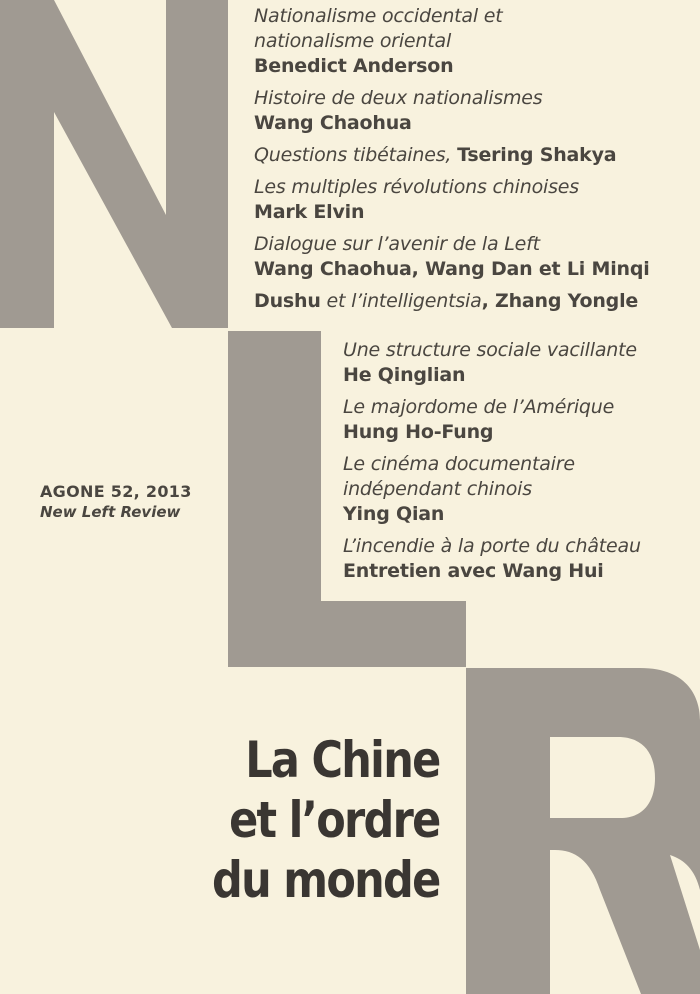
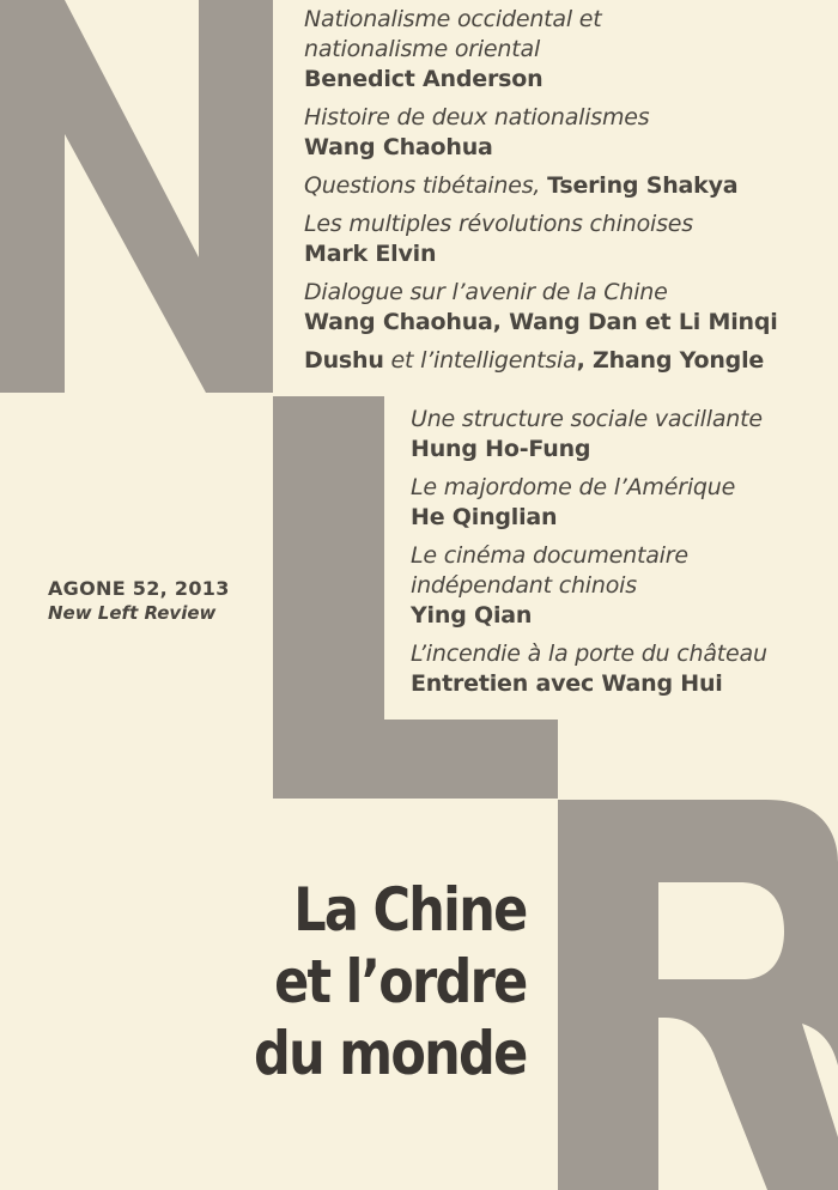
  Nationalisme occidental et
  nationalisme oriental
  Benedict Anderson
  Histoire de deux nationalismes
  Wang Chaohua
  Questions tibétaines, Tsering Shakya
  Les multiples révolutions chinoises
  Mark Elvin
- Dialogue sur l’avenir de la Left
+ Dialogue sur l’avenir de la Chine
  Wang Chaohua, Wang Dan et Li Minqi
  Dushu et l’intelligentsia, Zhang Yongle
  Une structure sociale vacillante
- He Qinglian
+ Hung Ho-Fung
  Le majordome de l’Amérique
- Hung Ho-Fung
+ He Qinglian
  Le cinéma documentaire
  indépendant chinois
  Ying Qian
  L’incendie à la porte du château
  Entretien avec Wang Hui
  AGONE 52, 2013
  New Left Review
  La Chine
  et l’ordre
  du monde
